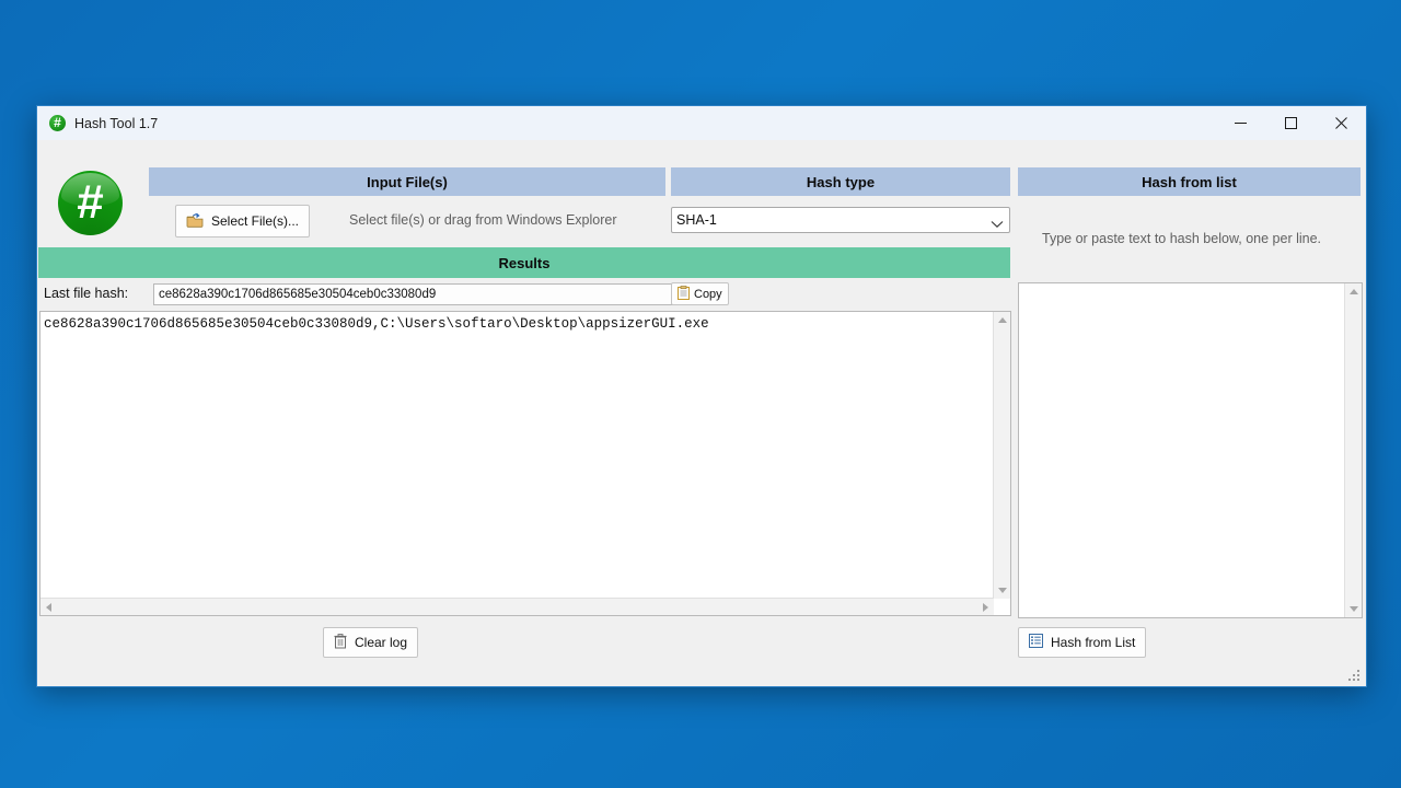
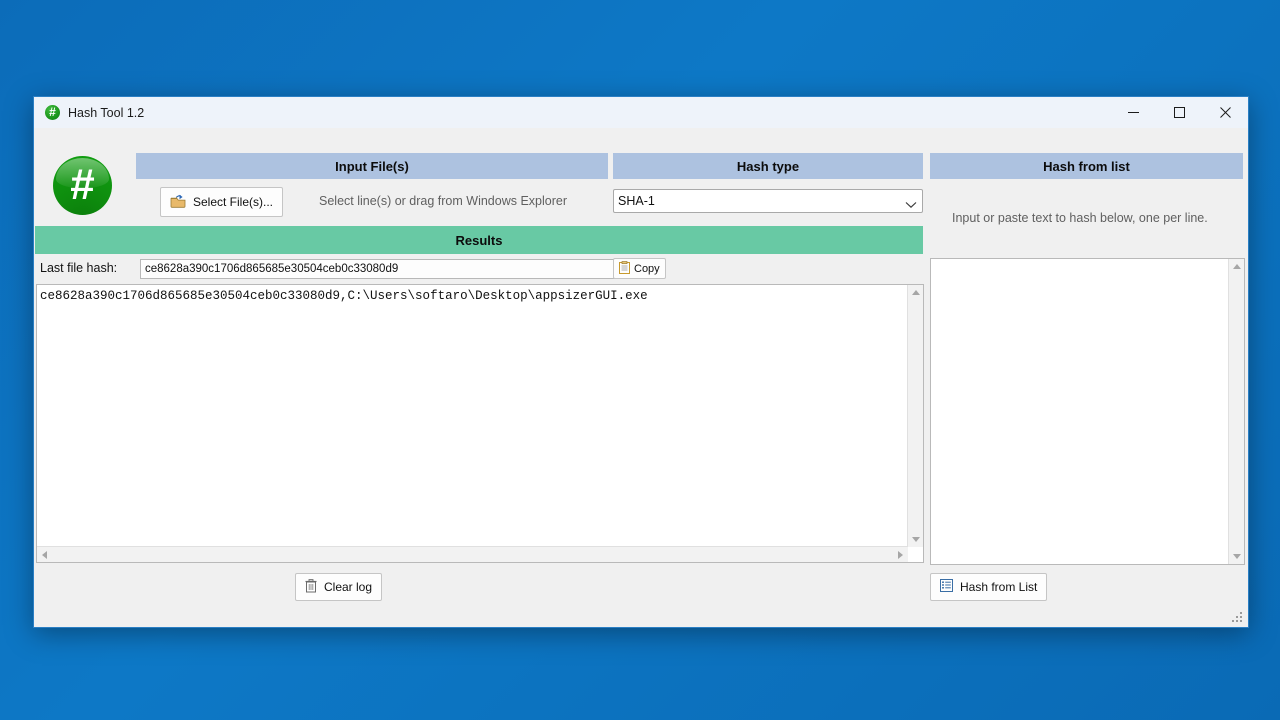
- Hash Tool 1.7
+ Hash Tool 1.2
  #
  Input File(s)
  Hash type
  Hash from list
  Select File(s)...
- Select file(s) or drag from Windows Explorer
+ Select line(s) or drag from Windows Explorer
  SHA-1
- Type or paste text to hash below, one per line.
+ Input or paste text to hash below, one per line.
  Results
  Last file hash:
  ce8628a390c1706d865685e30504ceb0c33080d9
  Copy
  ce8628a390c1706d865685e30504ceb0c33080d9,C:\Users\softaro\Desktop\appsizerGUI.exe
  Clear log
  Hash from List
